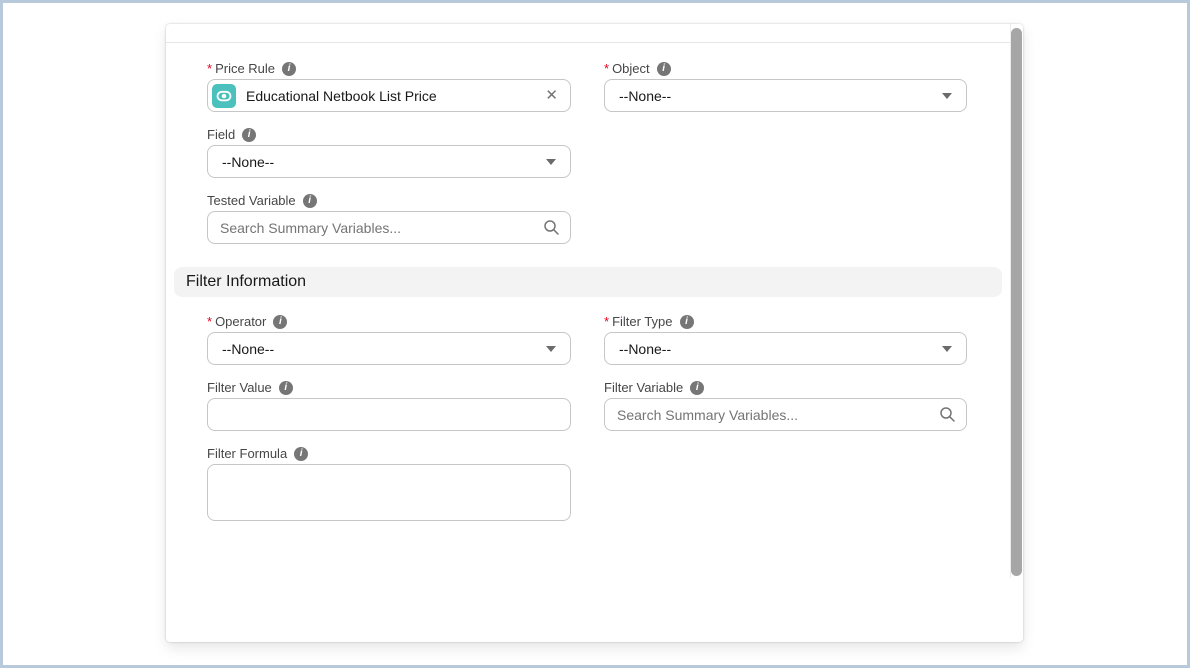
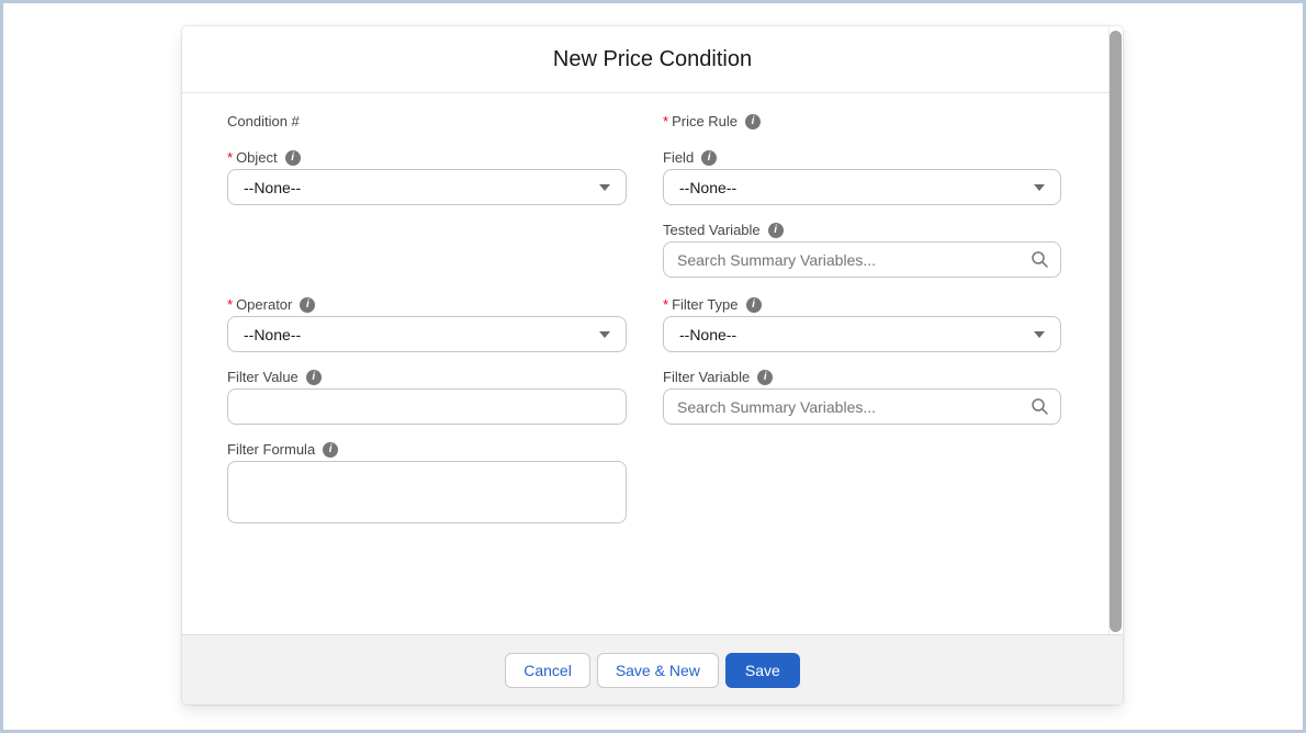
+ New Price Condition
+ Condition #
  *
  Price Rule
  i
- Educational Netbook List Price
- ✕
  *
  Object
  i
  --None--
  Field
  i
  --None--
  Tested Variable
  i
  Search Summary Variables...
- Filter Information
  *
  Operator
  i
  --None--
  *
  Filter Type
  i
  --None--
  Filter Value
  i
  Filter Variable
  i
  Search Summary Variables...
  Filter Formula
  i
+ Cancel
+ Save & New
+ Save
